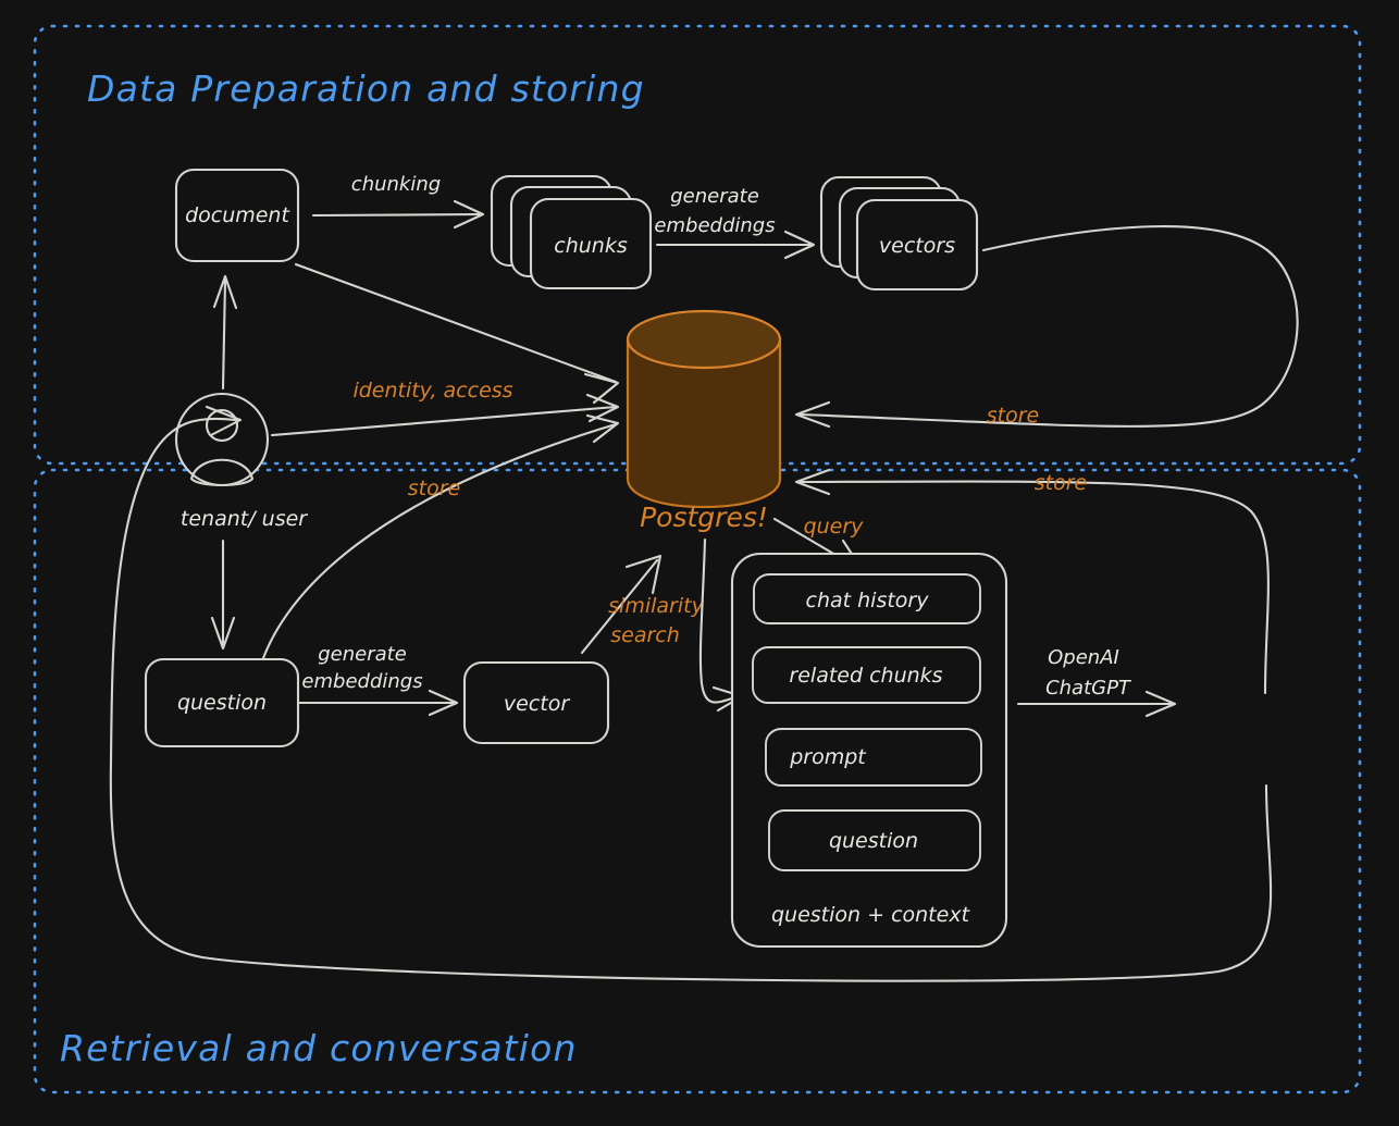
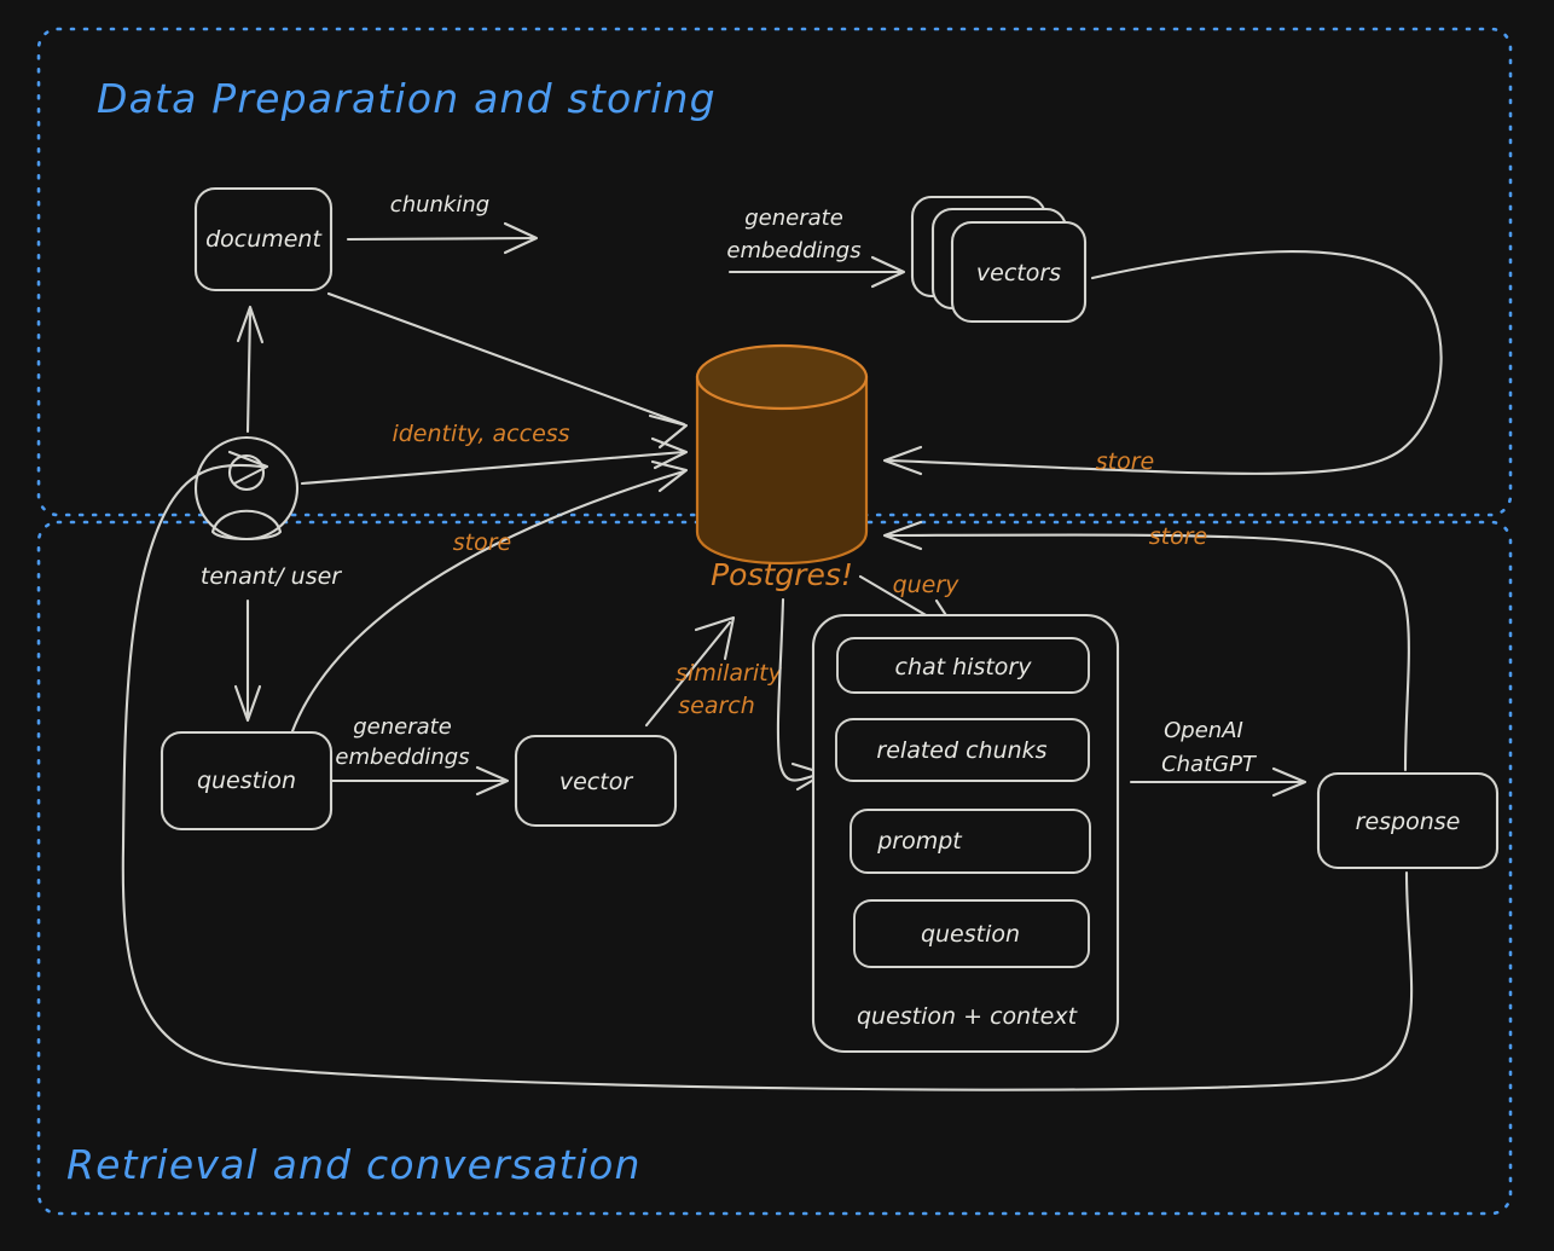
  Data Preparation and storing
  Retrieval and conversation
  document
- chunks
  vectors
  chunking
  generate
  embeddings
  store
  Postgres!
  tenant/ user
  identity, access
  store
  question
  vector
  generate
  embeddings
  similarity
  search
  query
  chat history
  related chunks
  prompt
  question
  question + context
  OpenAI
  ChatGPT
+ response
  store
